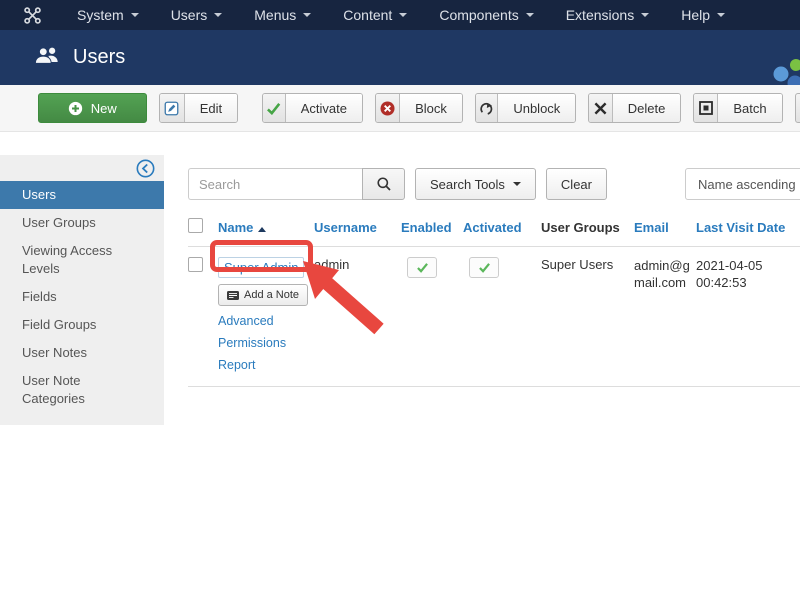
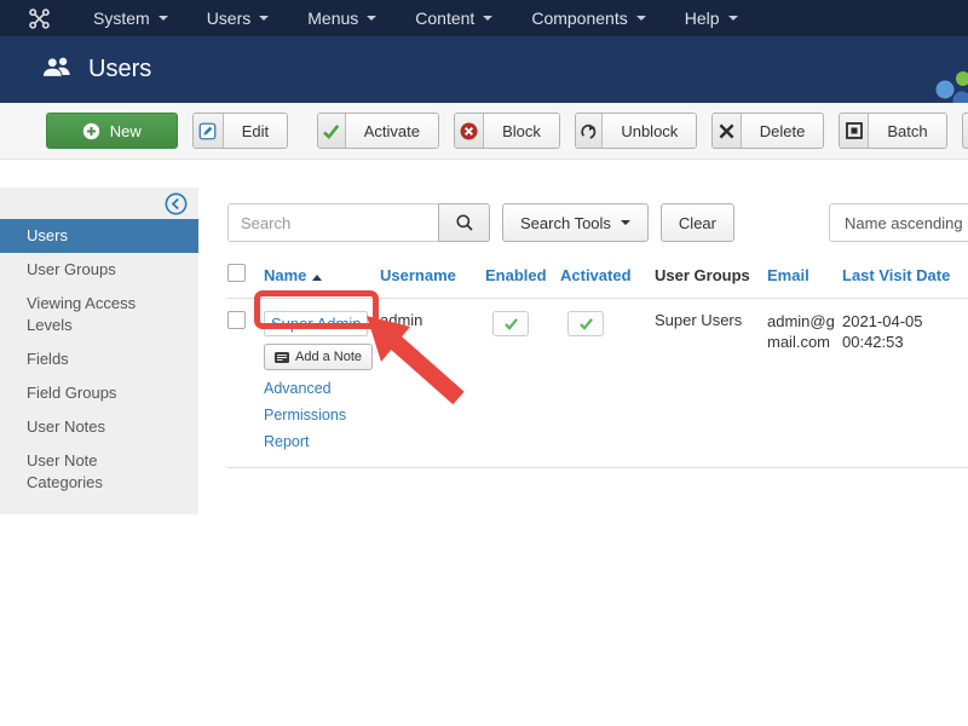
  System
  Users
  Menus
  Content
  Components
- Extensions
  Help
  Users
  New
  Edit
  Activate
  Block
  Unblock
  Delete
  Batch
  Users
  User Groups
  Viewing Access Levels
  Fields
  Field Groups
  User Notes
  User Note Categories
  Search
  Search Tools
  Clear
  Name ascending
  	Name	Username	Enabled	Activated	User Groups	Email	Last Visit Date
  	Super Admin Add a Note Advanced Permissions Report	admin			Super Users	admin@gmail.com	2021-04-05 00:42:53
